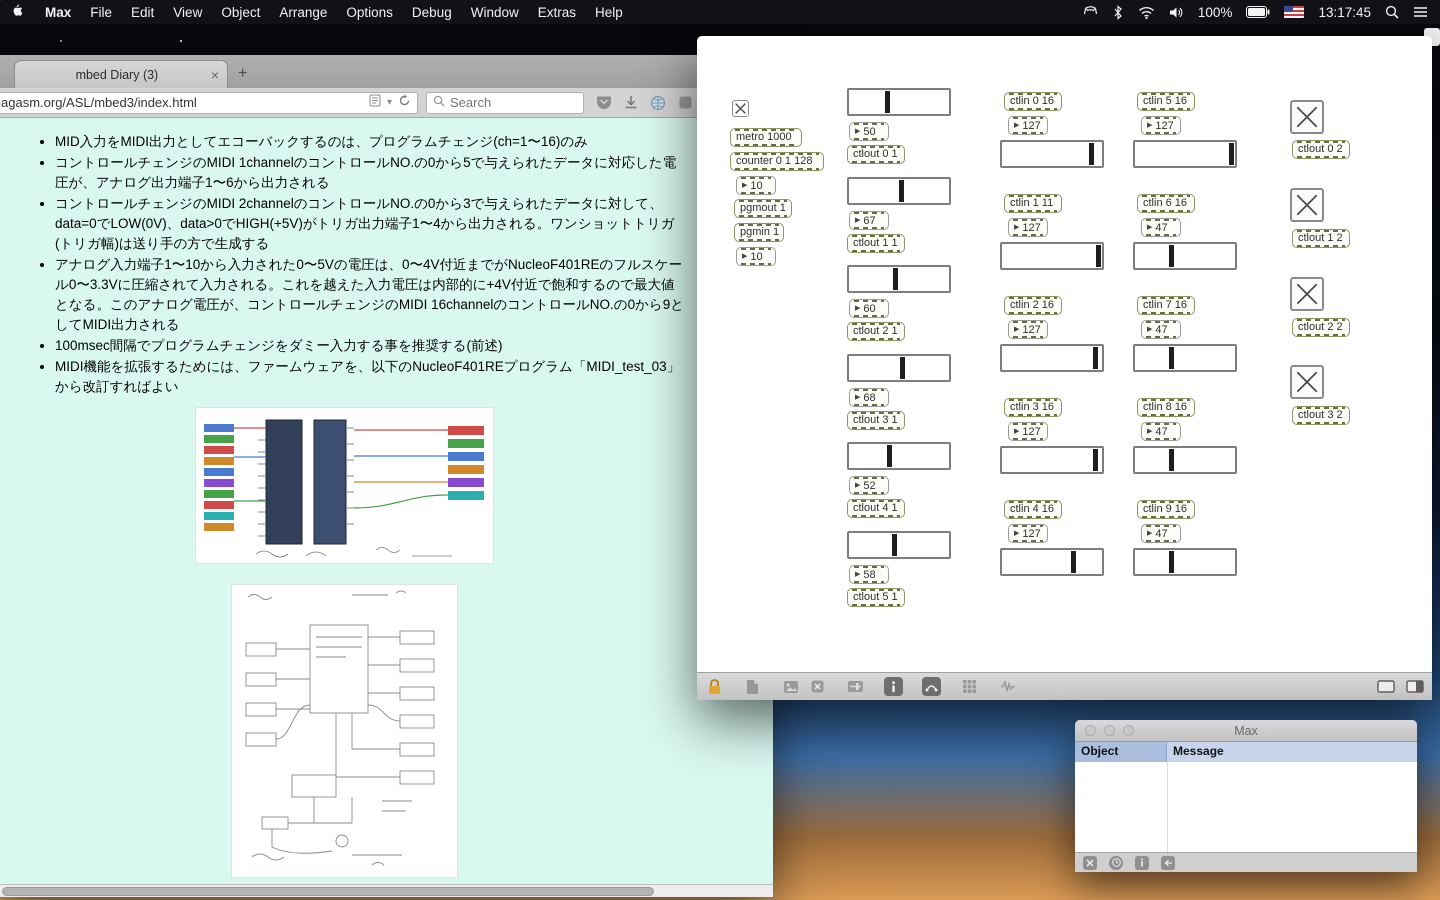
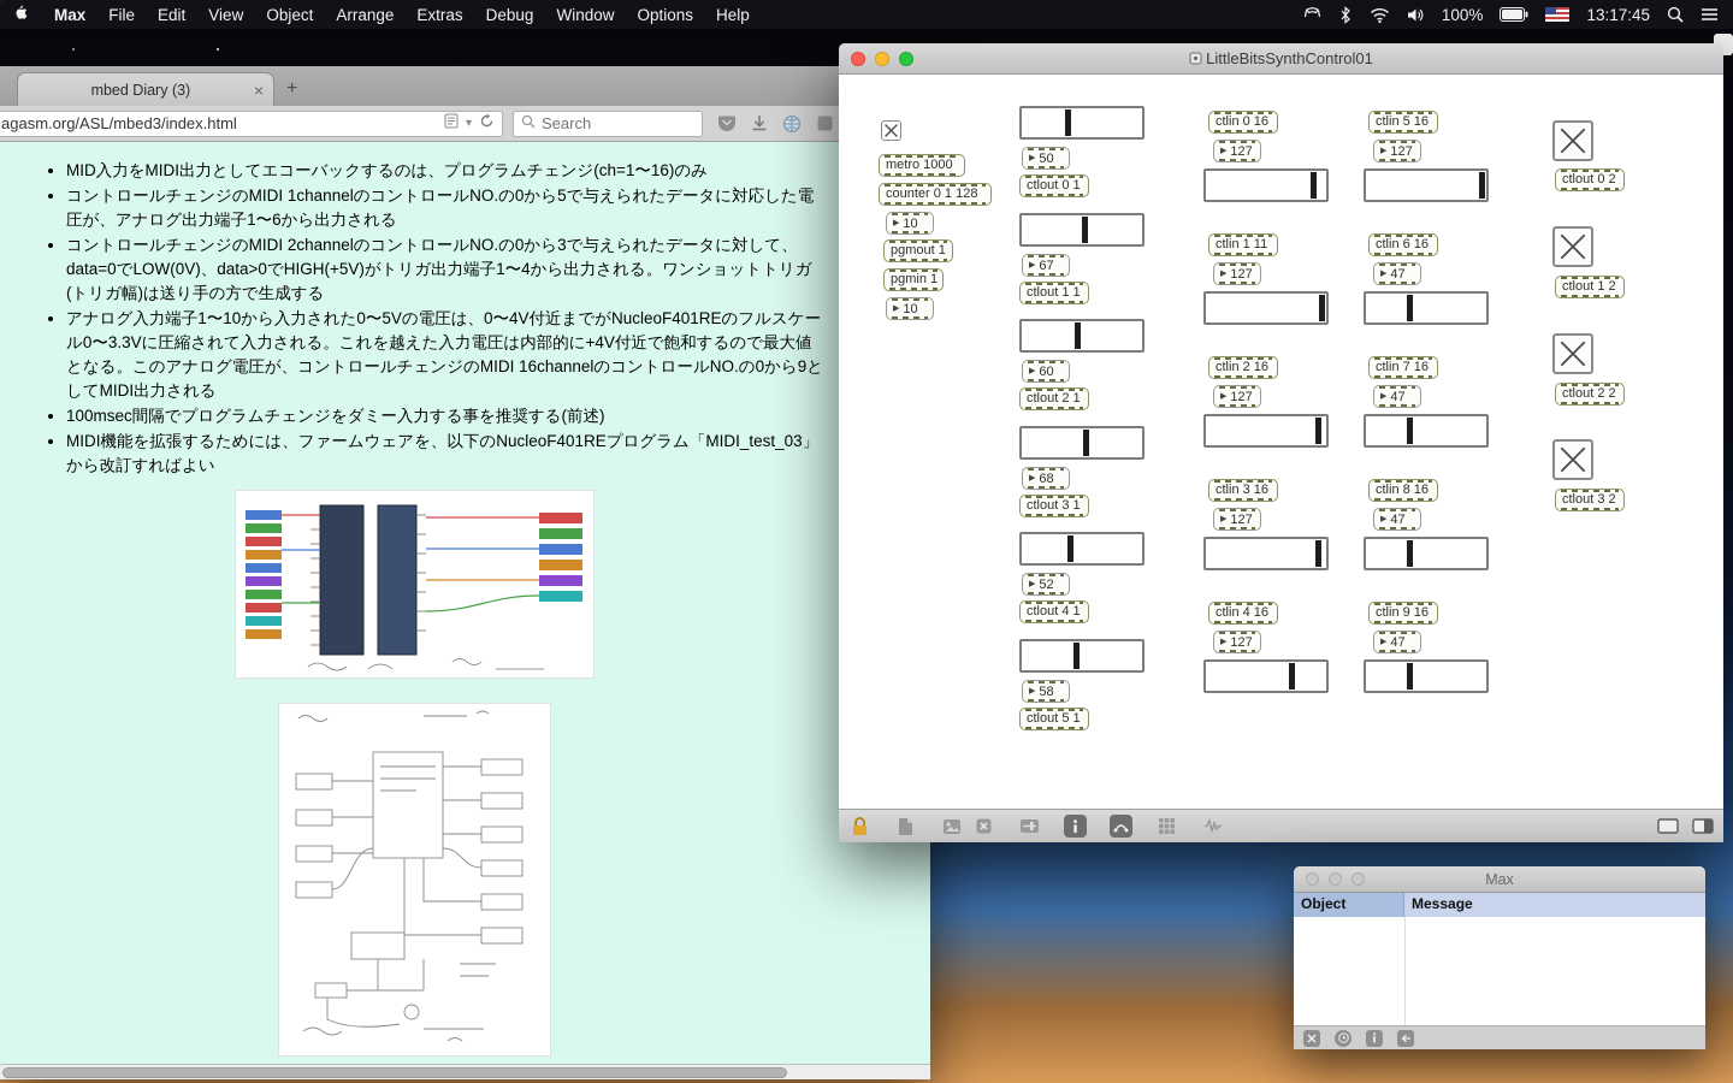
  Max
  File
  Edit
  View
  Object
  Arrange
- Options
+ Extras
  Debug
  Window
- Extras
+ Options
  Help
  100%
  13:17:45
  mbed Diary (3)
  ×
  +
  agasm.org/ASL/mbed3/index.html
  ▾
  Search
  MID入力をMIDI出力としてエコーバックするのは、プログラムチェンジ(ch=1〜16)のみ
  コントロールチェンジのMIDI 1channelのコントロールNO.の0から5で与えられたデータに対応した電圧が、アナログ出力端子1〜6から出力される
  コントロールチェンジのMIDI 2channelのコントロールNO.の0から3で与えられたデータに対して、data=0でLOW(0V)、data>0でHIGH(+5V)がトリガ出力端子1〜4から出力される。ワンショットトリガ(トリガ幅)は送り手の方で生成する
  アナログ入力端子1〜10から入力された0〜5Vの電圧は、0〜4V付近までがNucleoF401REのフルスケール0〜3.3Vに圧縮されて入力される。これを越えた入力電圧は内部的に+4V付近で飽和するので最大値となる。このアナログ電圧が、コントロールチェンジのMIDI 16channelのコントロールNO.の0から9としてMIDI出力される
  100msec間隔でプログラムチェンジをダミー入力する事を推奨する(前述)
  MIDI機能を拡張するためには、ファームウェアを、以下のNucleoF401REプログラム「MIDI_test_03」から改訂すればよい
+ LittleBitsSynthControl01
  metro 1000
  counter 0 1 128
  10
  pgmout 1
  pgmin 1
  10
  50
  ctlout 0 1
  67
  ctlout 1 1
  60
  ctlout 2 1
  68
  ctlout 3 1
  52
  ctlout 4 1
  58
  ctlout 5 1
  ctlin 0 16
  127
  ctlin 1 11
  127
  ctlin 2 16
  127
  ctlin 3 16
  127
  ctlin 4 16
  127
  ctlin 5 16
  127
  ctlin 6 16
  47
  ctlin 7 16
  47
  ctlin 8 16
  47
  ctlin 9 16
  47
  ctlout 0 2
  ctlout 1 2
  ctlout 2 2
  ctlout 3 2
  Max
  Object
  Message
